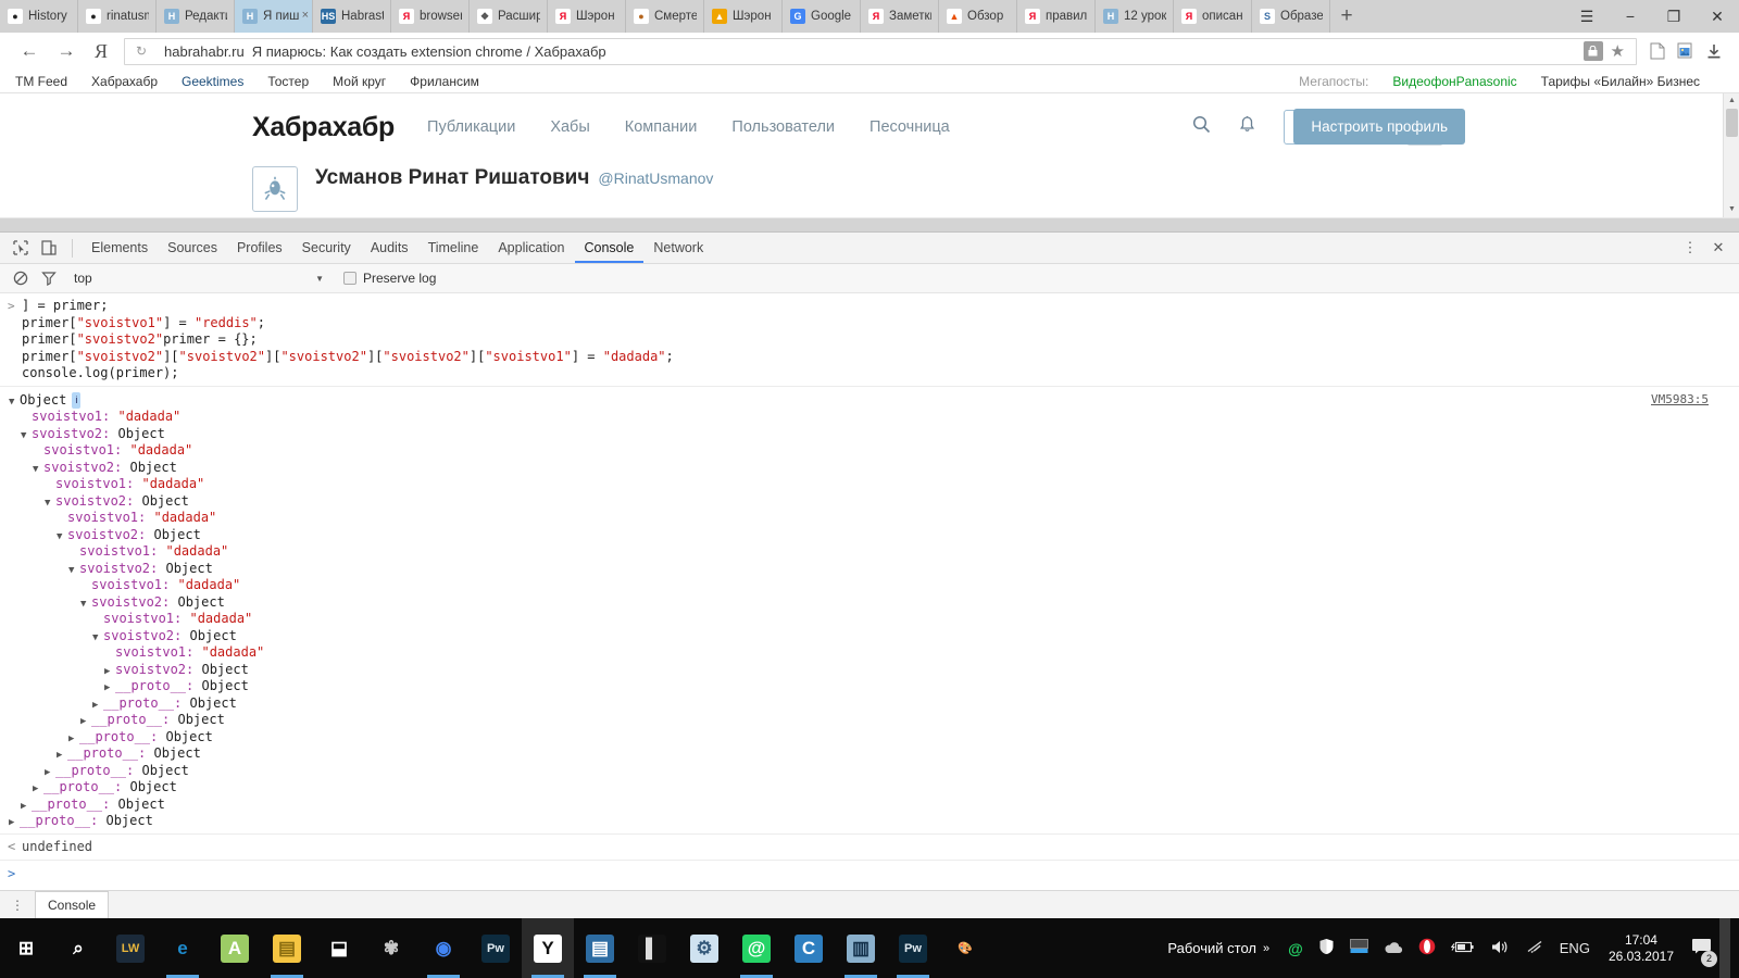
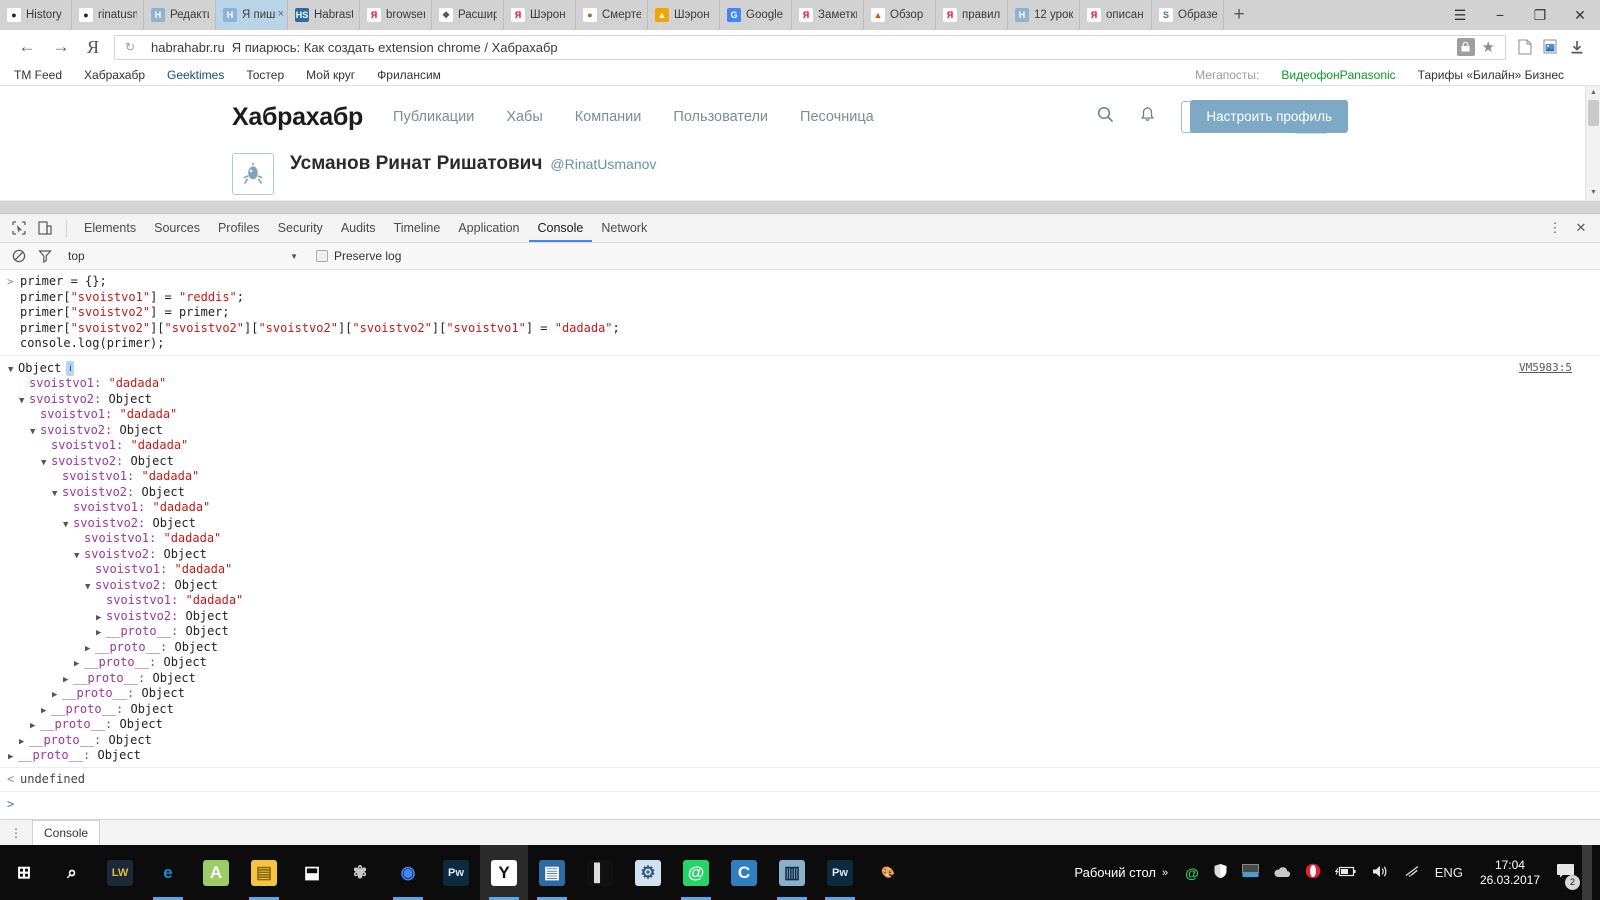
  ●
  History
  ●
  rinatus
  H
  Редакт
  H
  Я пиш
  ×
  HS
  Habrast
  Я
  browser
  ❖
  Расшир
  Я
  Шэрон
  ●
  Смерте
  ▲
  Шэрон
  G
  Google
  Я
  Заметк
  ▲
  Обзор
  Я
  правил
  H
  12 урок
  Я
  описан
  S
  Образе
  +
  ☰
  −
  ❐
  ✕
  ←
  →
  Я
  ↻
  habrahabr.ru
  Я пиарюсь: Как создать extension chrome / Хабрахабр
  ★
  TM Feed
  Хабрахабр
  Geektimes
  Тостер
  Мой круг
  Фрилансим
  Мегапосты:
  ВидеофонPanasonic
  Тарифы «Билайн» Бизнес
  Хабрахабр
  Публикации
  Хабы
  Компании
  Пользователи
  Песочница
  Усманов Ринат Ришатович @RinatUsmanov
  Настроить профиль
  Elements
  Sources
  Profiles
  Security
  Audits
  Timeline
  Application
  Console
  Network
  ⋮
  ✕
  top
  ▼
  Preserve log
  >
- ] = primer;
+ primer = {};
  primer["svoistvo1"] = "reddis";
- primer["svoistvo2"primer = {};
+ primer["svoistvo2"] = primer;
  primer["svoistvo2"]["svoistvo2"]["svoistvo2"]["svoistvo2"]["svoistvo1"] = "dadada";
  console.log(primer);
  VM5983:5
  Object i
  svoistvo1: "dadada"
  svoistvo2: Object
  svoistvo1: "dadada"
  svoistvo2: Object
  svoistvo1: "dadada"
  svoistvo2: Object
  svoistvo1: "dadada"
  svoistvo2: Object
  svoistvo1: "dadada"
  svoistvo2: Object
  svoistvo1: "dadada"
  svoistvo2: Object
  svoistvo1: "dadada"
  svoistvo2: Object
  svoistvo1: "dadada"
  svoistvo2: Object
  __proto__: Object
  __proto__: Object
  __proto__: Object
  __proto__: Object
  __proto__: Object
  __proto__: Object
  __proto__: Object
  __proto__: Object
  __proto__: Object
  <
  undefined
  >
  ⋮
  Console
  ⊞
  ⌕
  LW
  e
  A
  ▤
  ⬓
  ✾
  ◉
  Pw
  Y
  ▤
  ▌
  ⚙
  @
  C
  ▥
  Pw
  🎨
  Рабочий стол
  »
  @
  ENG
  17:04
  26.03.2017
  2
